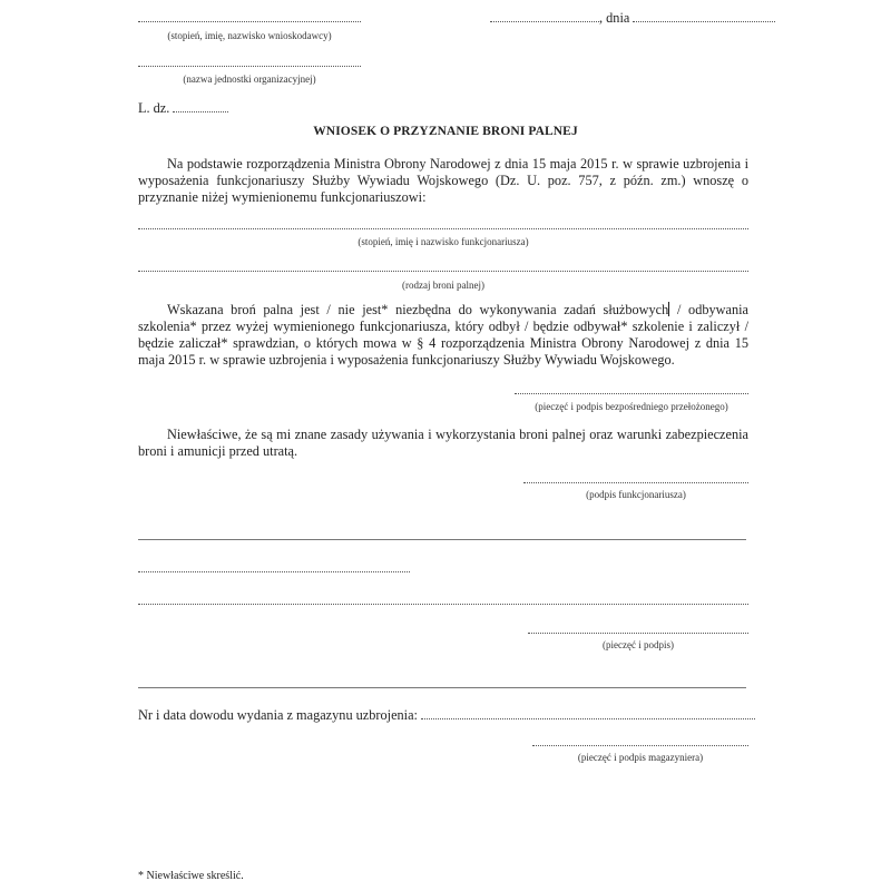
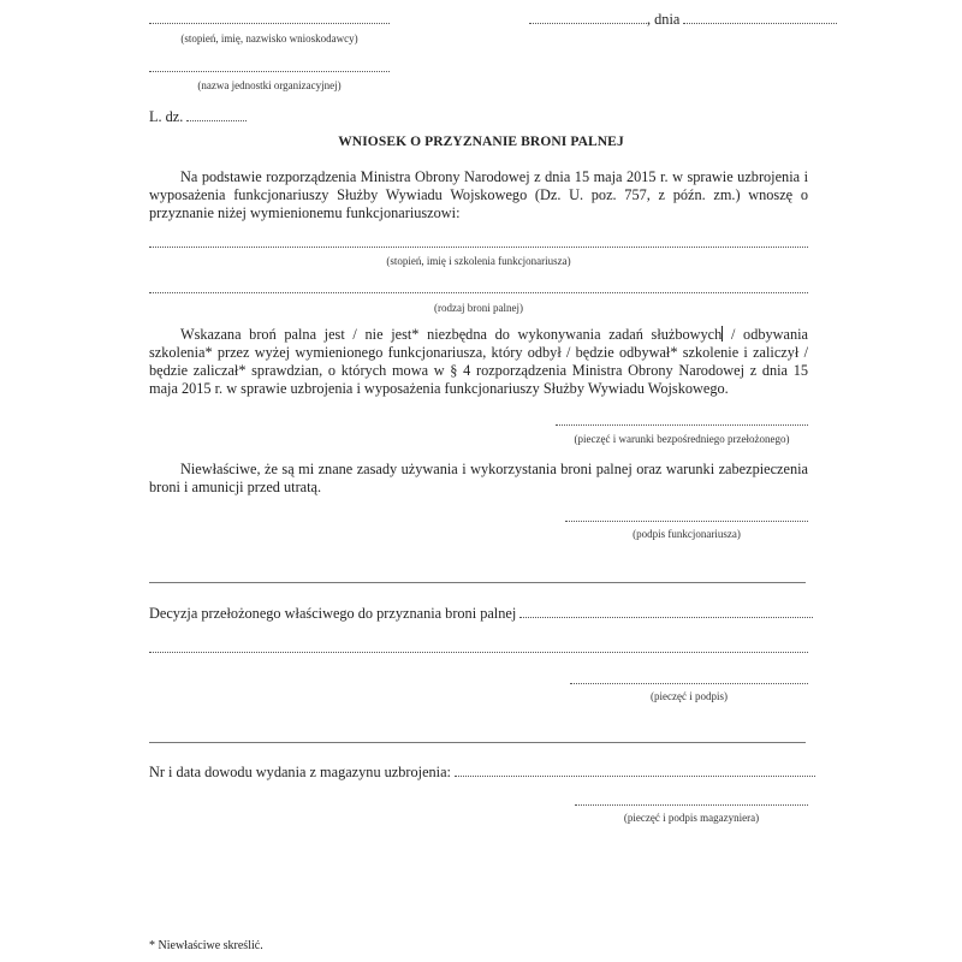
  (stopień, imię, nazwisko wnioskodawcy)
  , dnia
  (nazwa jednostki organizacyjnej)
  L. dz.
  WNIOSEK O PRZYZNANIE BRONI PALNEJ
  Na podstawie rozporządzenia Ministra Obrony Narodowej z dnia 15 maja 2015 r. w sprawie uzbrojenia i wyposażenia funkcjonariuszy Służby Wywiadu Wojskowego (Dz. U. poz. 757, z późn. zm.) wnoszę o przyznanie niżej wymienionemu funkcjonariuszowi:
- (stopień, imię i nazwisko funkcjonariusza)
+ (stopień, imię i szkolenia funkcjonariusza)
  (rodzaj broni palnej)
  Wskazana broń palna jest / nie jest* niezbędna do wykonywania zadań służbowych / odbywania szkolenia* przez wyżej wymienionego funkcjonariusza, który odbył / będzie odbywał* szkolenie i zaliczył / będzie zaliczał* sprawdzian, o których mowa w § 4 rozporządzenia Ministra Obrony Narodowej z dnia 15 maja 2015 r. w sprawie uzbrojenia i wyposażenia funkcjonariuszy Służby Wywiadu Wojskowego.
- (pieczęć i podpis bezpośredniego przełożonego)
+ (pieczęć i warunki bezpośredniego przełożonego)
  Niewłaściwe, że są mi znane zasady używania i wykorzystania broni palnej oraz warunki zabezpieczenia broni i amunicji przed utratą.
  (podpis funkcjonariusza)
+ Decyzja przełożonego właściwego do przyznania broni palnej
  (pieczęć i podpis)
  Nr i data dowodu wydania z magazynu uzbrojenia:
  (pieczęć i podpis magazyniera)
  * Niewłaściwe skreślić.
